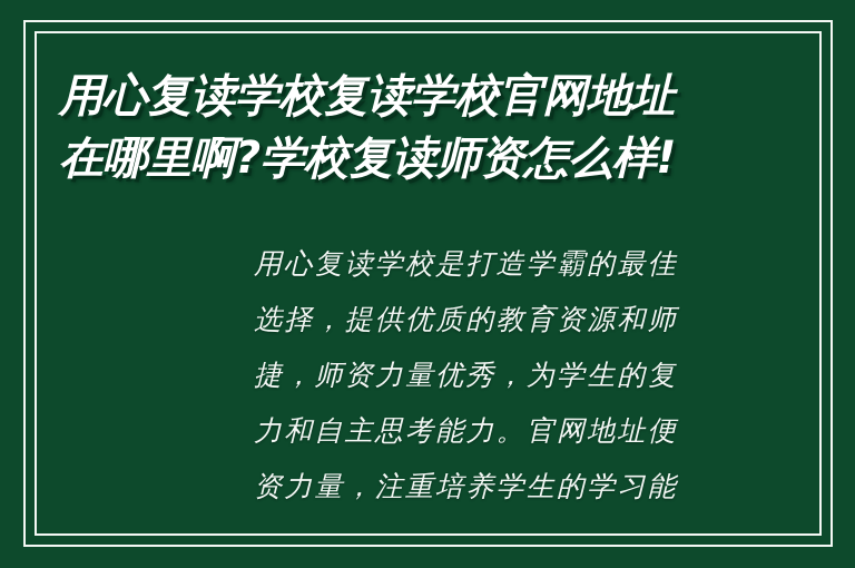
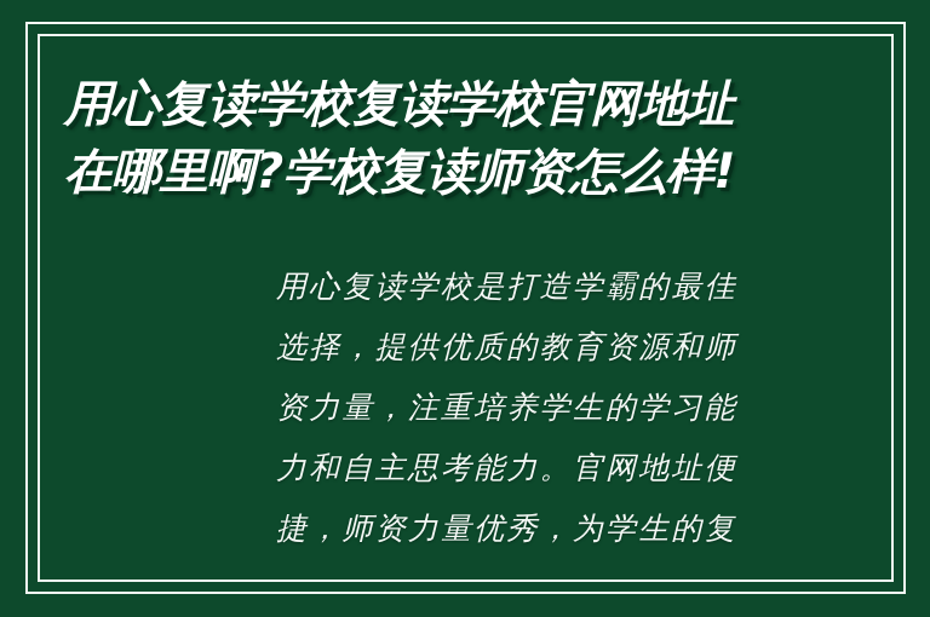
  用心复读学校复读学校官网地址
  在哪里啊?学校复读师资怎么样!
  用心复读学校是打造学霸的最佳
  选择，提供优质的教育资源和师
- 捷，师资力量优秀，为学生的复
+ 资力量，注重培养学生的学习能
  力和自主思考能力。官网地址便
- 资力量，注重培养学生的学习能
+ 捷，师资力量优秀，为学生的复
